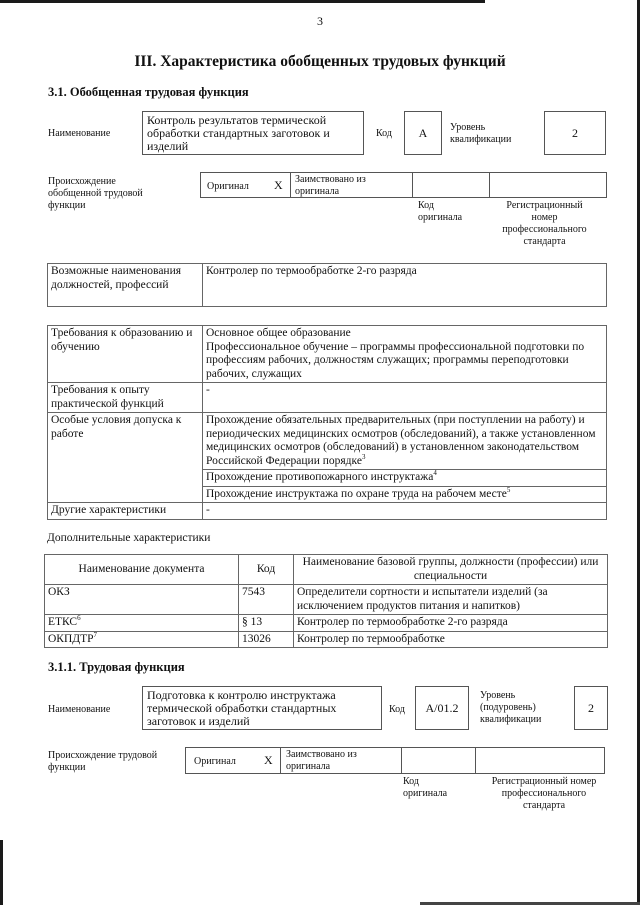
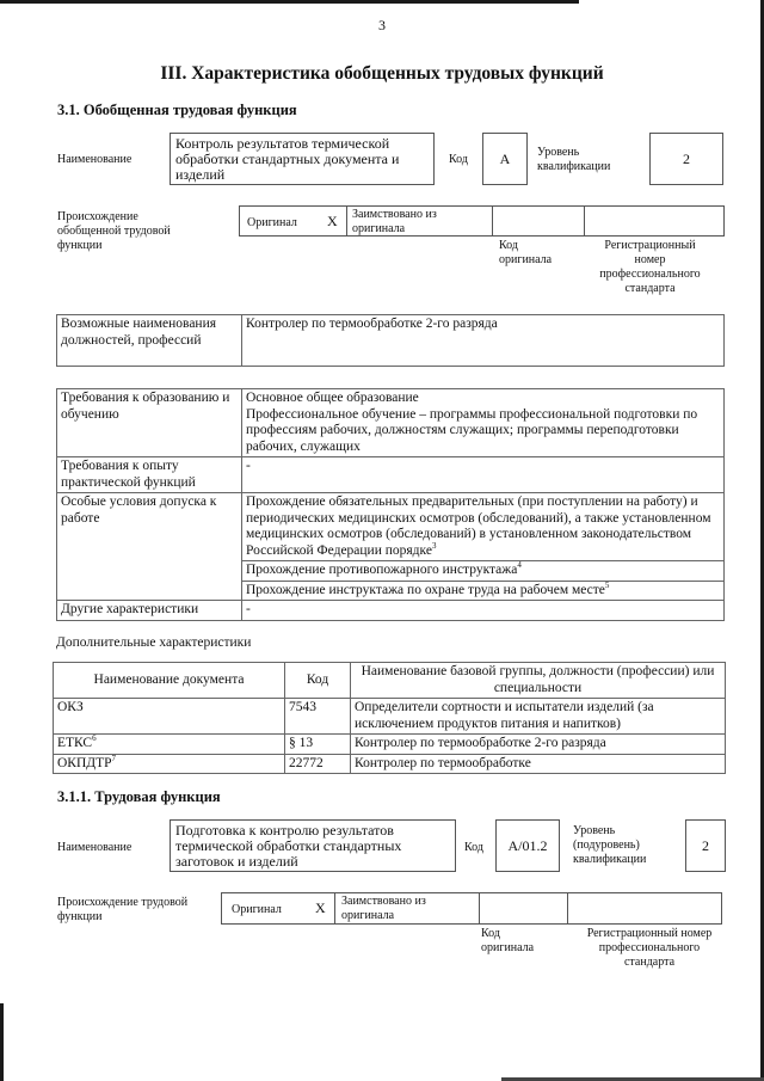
  3
  III. Характеристика обобщенных трудовых функций
  3.1. Обобщенная трудовая функция
  Наименование
- Контроль результатов термической обработки стандартных заготовок и изделий
+ Контроль результатов термической обработки стандартных документа и изделий
  Код
  А
  Уровень квалификации
  2
  Происхождение обобщенной трудовой функции
  Оригинал
  X
  Заимствовано из оригинала
  Код оригинала
  Регистрационный номер профессионального стандарта
  Возможные наименования должностей, профессий	Контролер по термообработке 2-го разряда
  Требования к образованию и обучению	Основное общее образование Профессиональное обучение – программы профессиональной подготовки по профессиям рабочих, должностям служащих; программы переподготовки рабочих, служащих
  Требования к опыту практической функций	-
  Особые условия допуска к работе	Прохождение обязательных предварительных (при поступлении на работу) и периодических медицинских осмотров (обследований), а также установленном медицинских осмотров (обследований) в установленном законодательством Российской Федерации порядке3
  Прохождение противопожарного инструктажа4
  Прохождение инструктажа по охране труда на рабочем месте5
  Другие характеристики	-
  Дополнительные характеристики
  Наименование документа	Код	Наименование базовой группы, должности (профессии) или специальности
  ОКЗ	7543	Определители сортности и испытатели изделий (за исключением продуктов питания и напитков)
  ЕТКС6	§ 13	Контролер по термообработке 2-го разряда
- ОКПДТР7	13026	Контролер по термообработке
+ ОКПДТР7	22772	Контролер по термообработке
  3.1.1. Трудовая функция
  Наименование
- Подготовка к контролю инструктажа термической обработки стандартных заготовок и изделий
+ Подготовка к контролю результатов термической обработки стандартных заготовок и изделий
  Код
  А/01.2
  Уровень (подуровень) квалификации
  2
  Происхождение трудовой функции
  Оригинал
  X
  Заимствовано из оригинала
  Код оригинала
  Регистрационный номер профессионального стандарта
